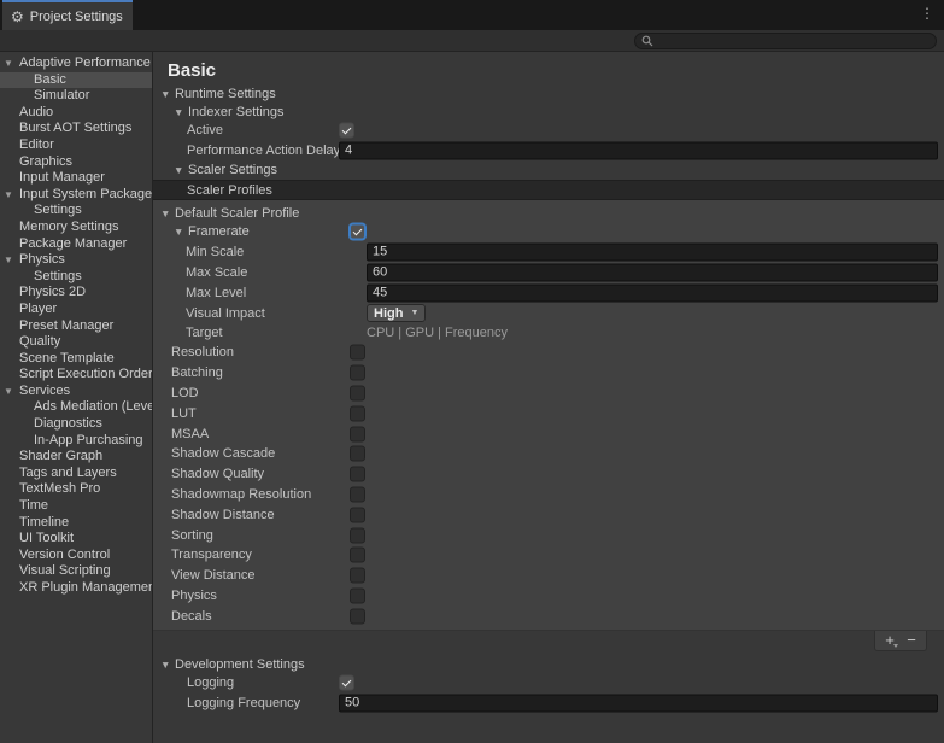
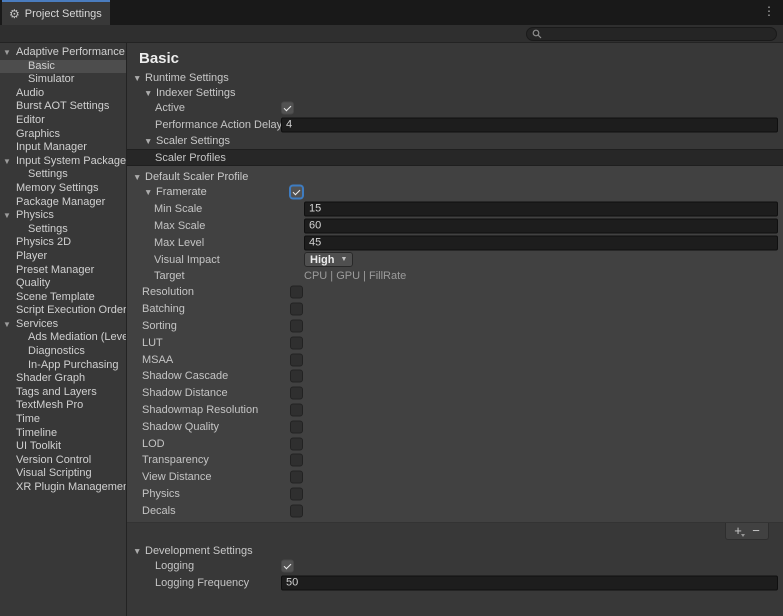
  ⚙
  Project Settings
  ⋮
  Adaptive Performance
  Basic
  Simulator
  Audio
  Burst AOT Settings
  Editor
  Graphics
  Input Manager
  Input System Package
  Settings
  Memory Settings
  Package Manager
  Physics
  Settings
  Physics 2D
  Player
  Preset Manager
  Quality
  Scene Template
  Script Execution Order
  Services
  Ads Mediation (Leve
  Diagnostics
  In-App Purchasing
  Shader Graph
  Tags and Layers
  TextMesh Pro
  Time
  Timeline
  UI Toolkit
  Version Control
  Visual Scripting
  XR Plugin Manageme
  Basic
  Runtime Settings
  Indexer Settings
  Active
  Performance Action Delay
  4
  Scaler Settings
  Scaler Profiles
  Default Scaler Profile
  Framerate
  Min Scale
  15
  Max Scale
  60
  Max Level
  45
  Visual Impact
  High
  Target
- CPU | GPU | Frequency
+ CPU | GPU | FillRate
  Resolution
  Batching
- LOD
+ Sorting
  LUT
  MSAA
  Shadow Cascade
- Shadow Quality
+ Shadow Distance
  Shadowmap Resolution
- Shadow Distance
+ Shadow Quality
- Sorting
+ LOD
  Transparency
  View Distance
  Physics
  Decals
  +
  −
  Development Settings
  Logging
  Logging Frequency
  50
